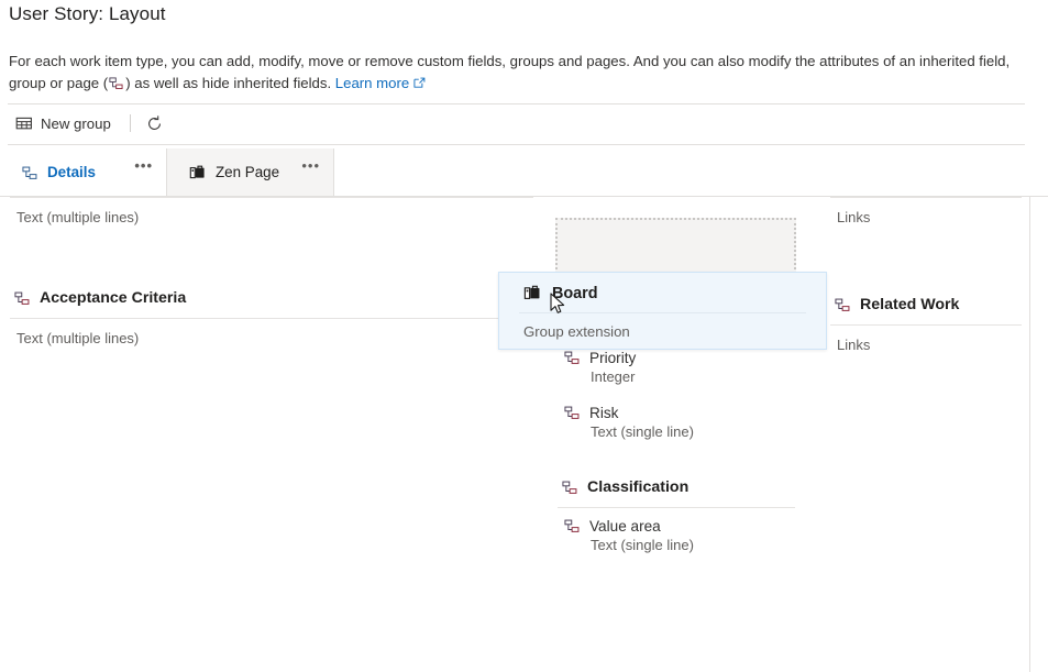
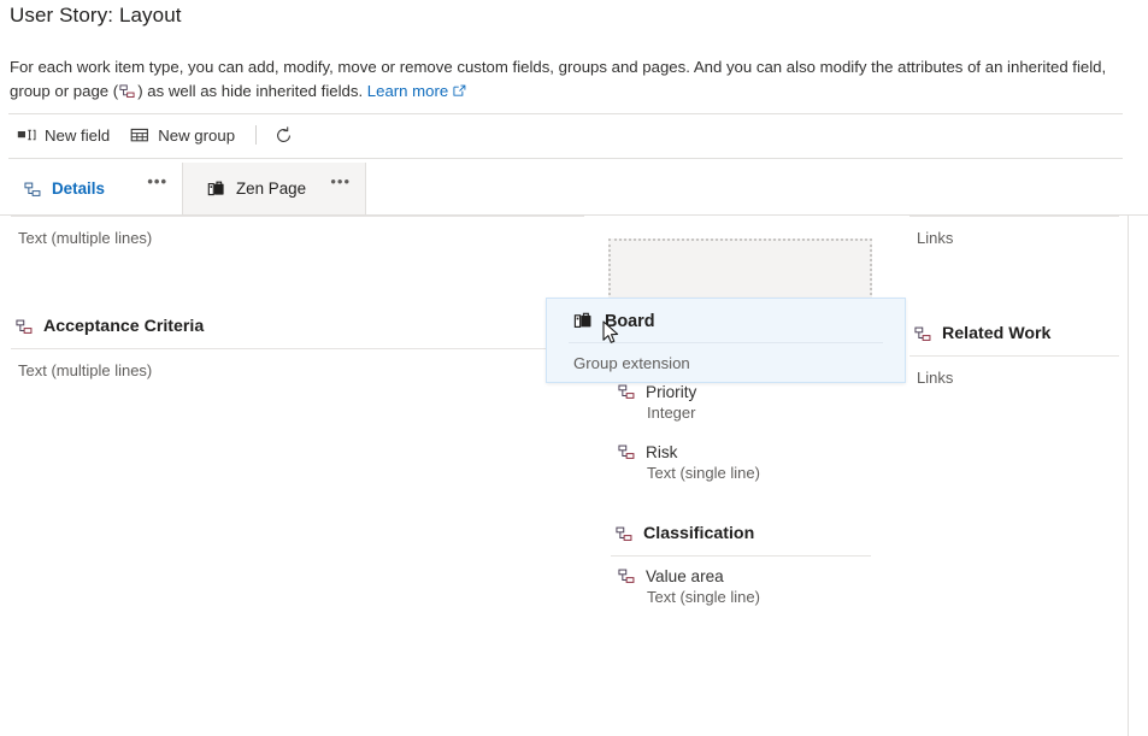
  User Story: Layout
  For each work item type, you can add, modify, move or remove custom fields, groups and pages. And you can also modify the attributes of an inherited field, group or page ( ) as well as hide inherited fields. Learn more
+ New field
  New group
  Details
  •••
  Zen Page
  •••
  Text (multiple lines)
  Acceptance Criteria
  Text (multiple lines)
  Priority
  Integer
  Risk
  Text (single line)
  Classification
  Value area
  Text (single line)
  Links
  Related Work
  Links
  Board
  Group extension
